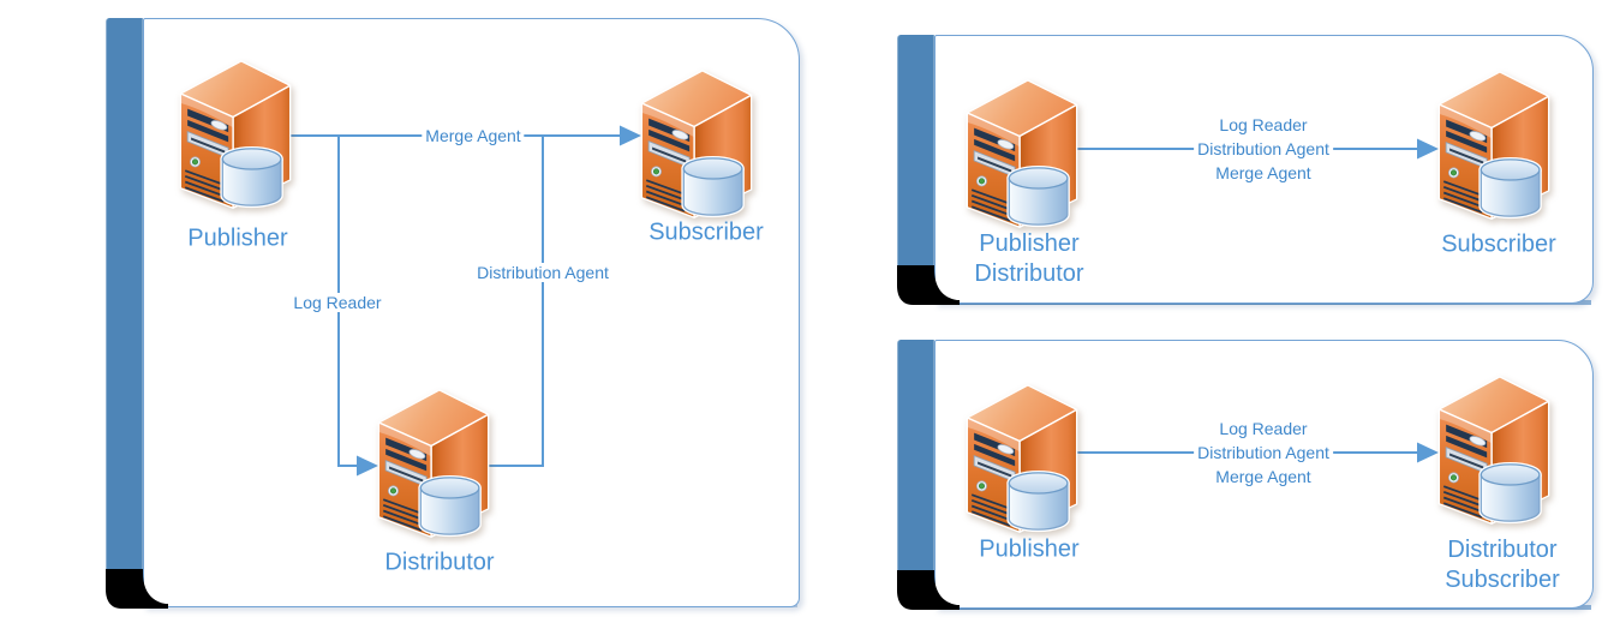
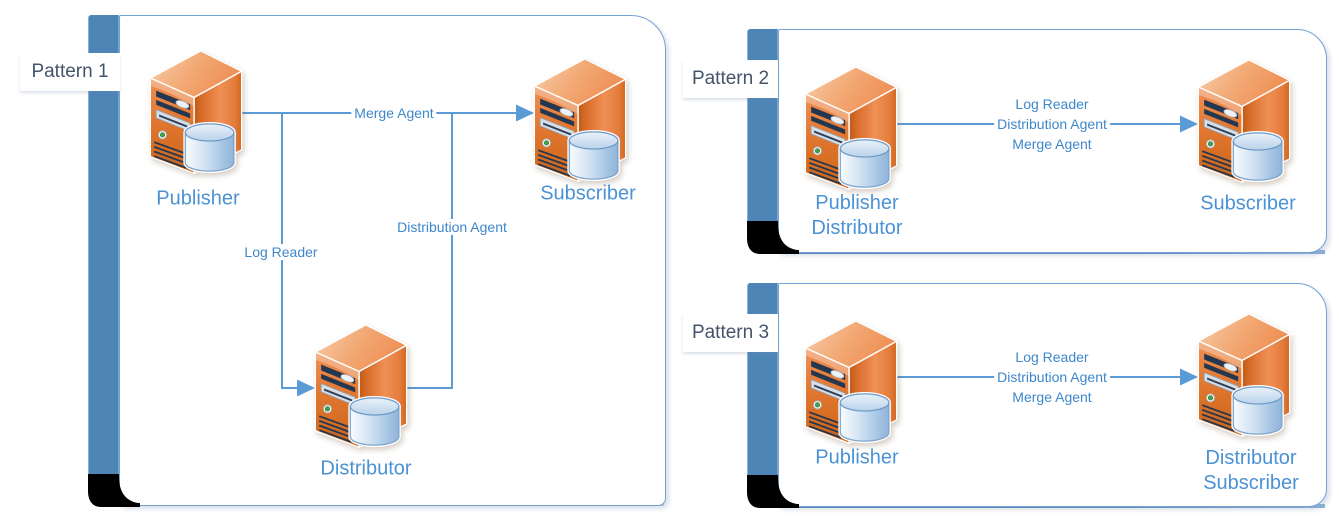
+ Pattern 1
+ Pattern 2
+ Pattern 3
  Publisher
  Subscriber
  Distributor
  Merge Agent
  Log Reader
  Distribution Agent
  Publisher
  Distributor
  Subscriber
  Log Reader
  Distribution Agent
  Merge Agent
  Publisher
  Distributor
  Subscriber
  Log Reader
  Distribution Agent
  Merge Agent
